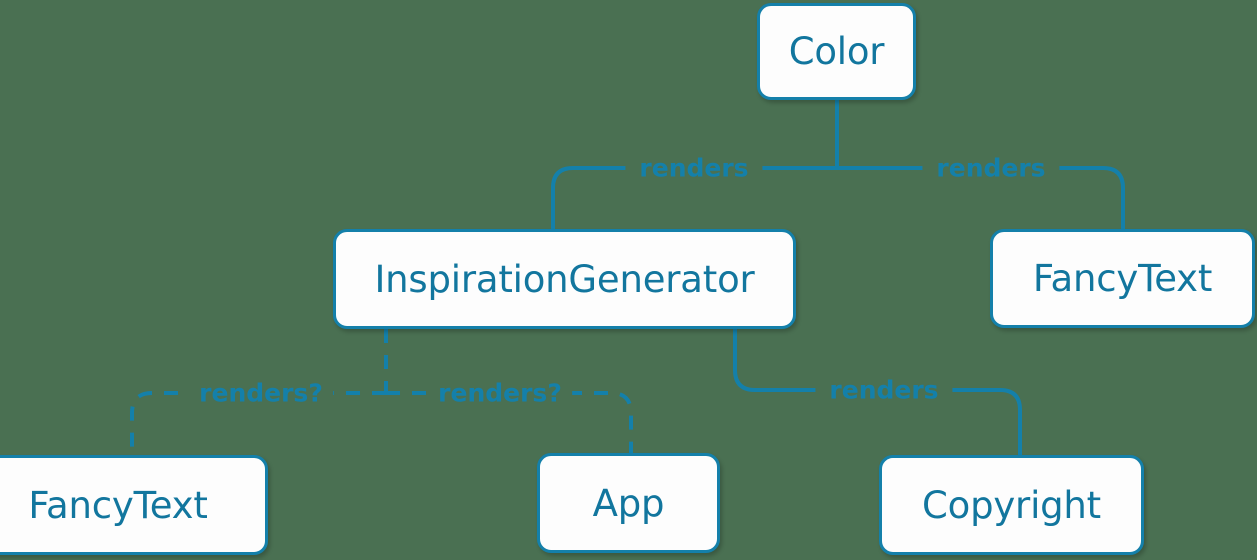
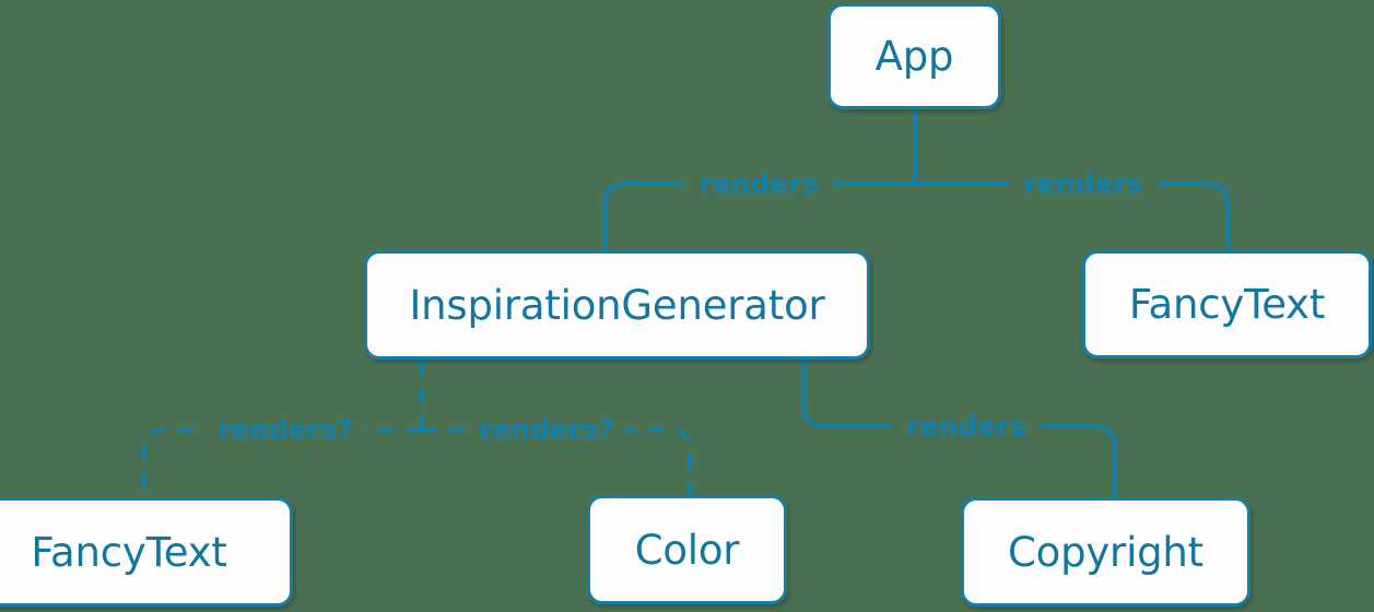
- Color
+ App
  InspirationGenerator
  FancyText
  FancyText
- App
+ Color
  Copyright
  renders
  renders
  renders?
  renders?
  renders
